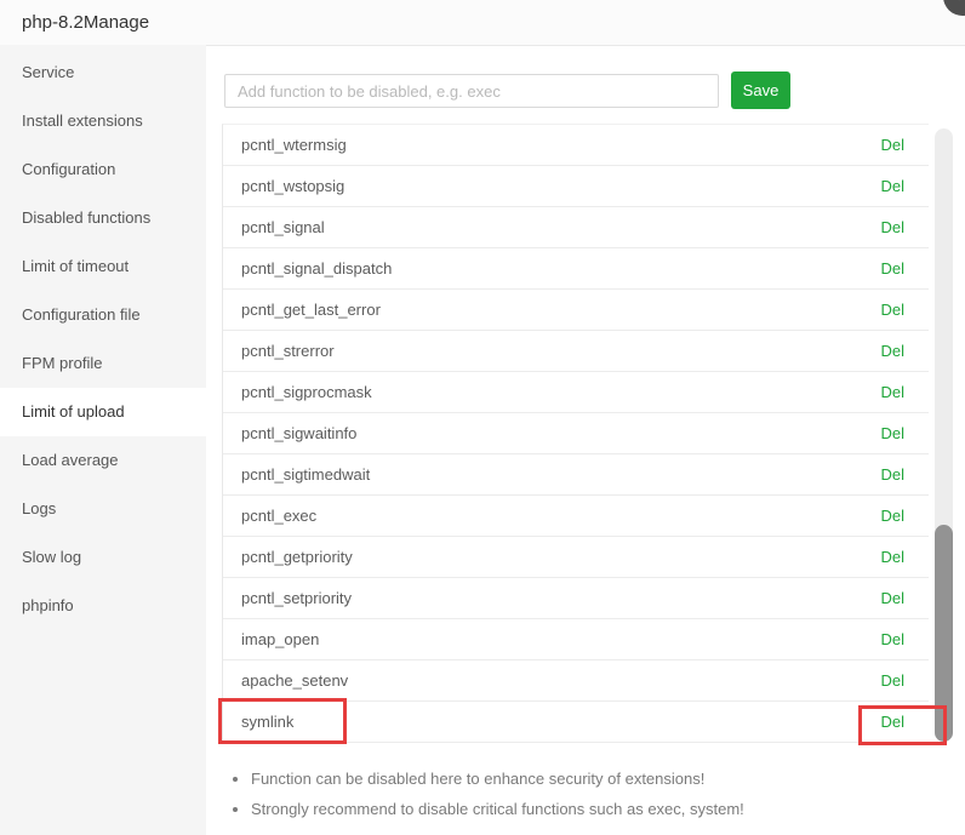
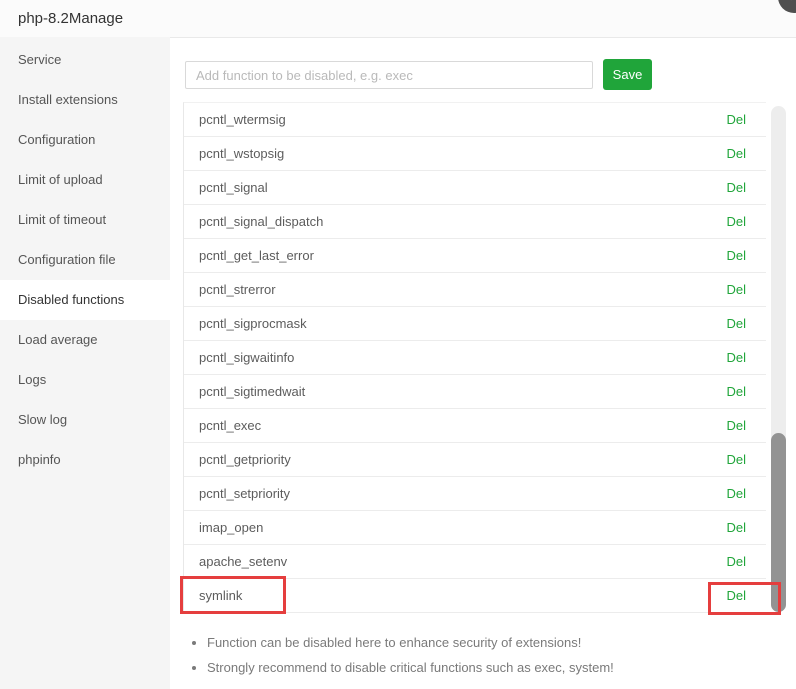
  php-8.2Manage
  Service
  Install extensions
  Configuration
- Disabled functions
+ Limit of upload
  Limit of timeout
  Configuration file
- FPM profile
- Limit of upload
+ Disabled functions
  Load average
  Logs
  Slow log
  phpinfo
  Add function to be disabled, e.g. exec
  Save
  pcntl_wtermsig
  Del
  pcntl_wstopsig
  Del
  pcntl_signal
  Del
  pcntl_signal_dispatch
  Del
  pcntl_get_last_error
  Del
  pcntl_strerror
  Del
  pcntl_sigprocmask
  Del
  pcntl_sigwaitinfo
  Del
  pcntl_sigtimedwait
  Del
  pcntl_exec
  Del
  pcntl_getpriority
  Del
  pcntl_setpriority
  Del
  imap_open
  Del
  apache_setenv
  Del
  symlink
  Del
  Function can be disabled here to enhance security of extensions!
  Strongly recommend to disable critical functions such as exec, system!
